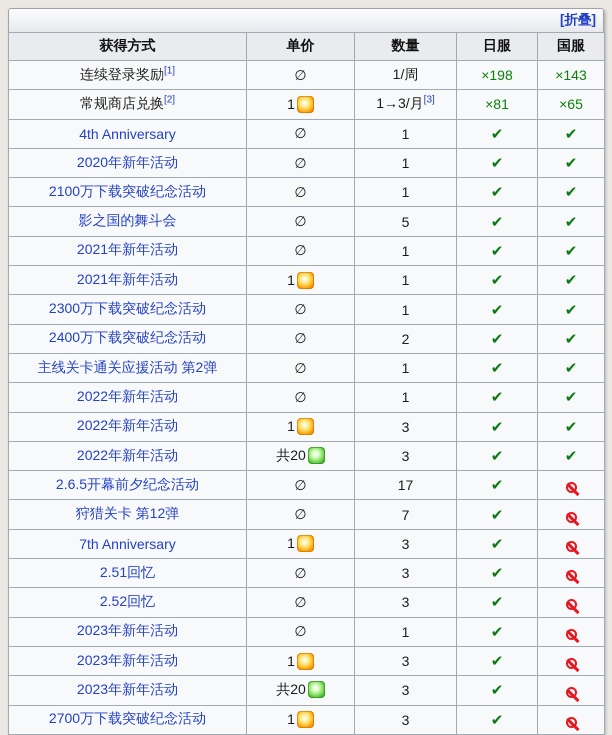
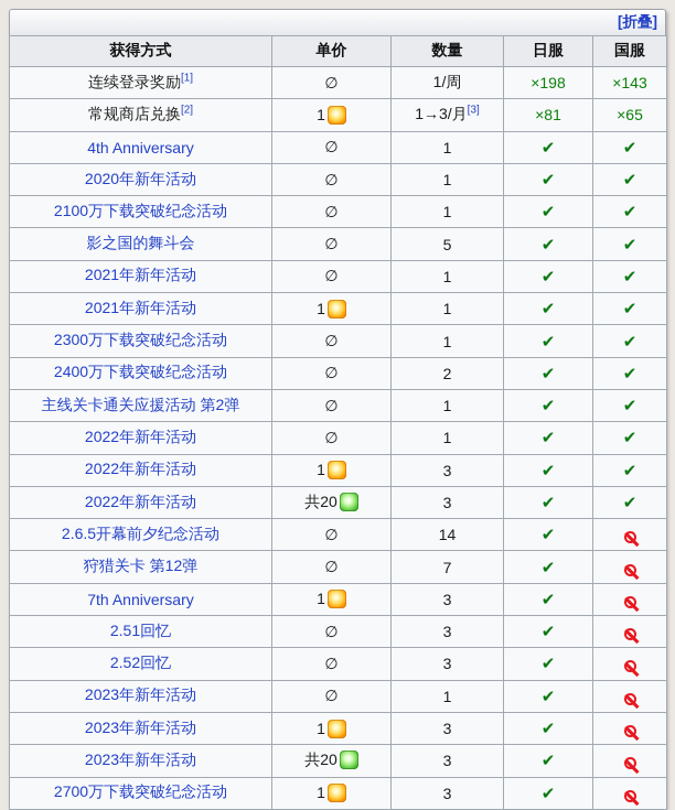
  [折叠]
  获得方式	单价	数量	日服	国服
  连续登录奖励[1]	∅	1/周	×198	×143
  常规商店兑换[2]	1	1→3/月[3]	×81	×65
  4th Anniversary	∅	1	✔	✔
  2020年新年活动	∅	1	✔	✔
  2100万下载突破纪念活动	∅	1	✔	✔
  影之国的舞斗会	∅	5	✔	✔
  2021年新年活动	∅	1	✔	✔
  2021年新年活动	1	1	✔	✔
  2300万下载突破纪念活动	∅	1	✔	✔
  2400万下载突破纪念活动	∅	2	✔	✔
  主线关卡通关应援活动 第2弹	∅	1	✔	✔
  2022年新年活动	∅	1	✔	✔
  2022年新年活动	1	3	✔	✔
  2022年新年活动	共20	3	✔	✔
- 2.6.5开幕前夕纪念活动	∅	17	✔
+ 2.6.5开幕前夕纪念活动	∅	14	✔
  狩猎关卡 第12弹	∅	7	✔
  7th Anniversary	1	3	✔
  2.51回忆	∅	3	✔
  2.52回忆	∅	3	✔
  2023年新年活动	∅	1	✔
  2023年新年活动	1	3	✔
  2023年新年活动	共20	3	✔
  2700万下载突破纪念活动	1	3	✔
